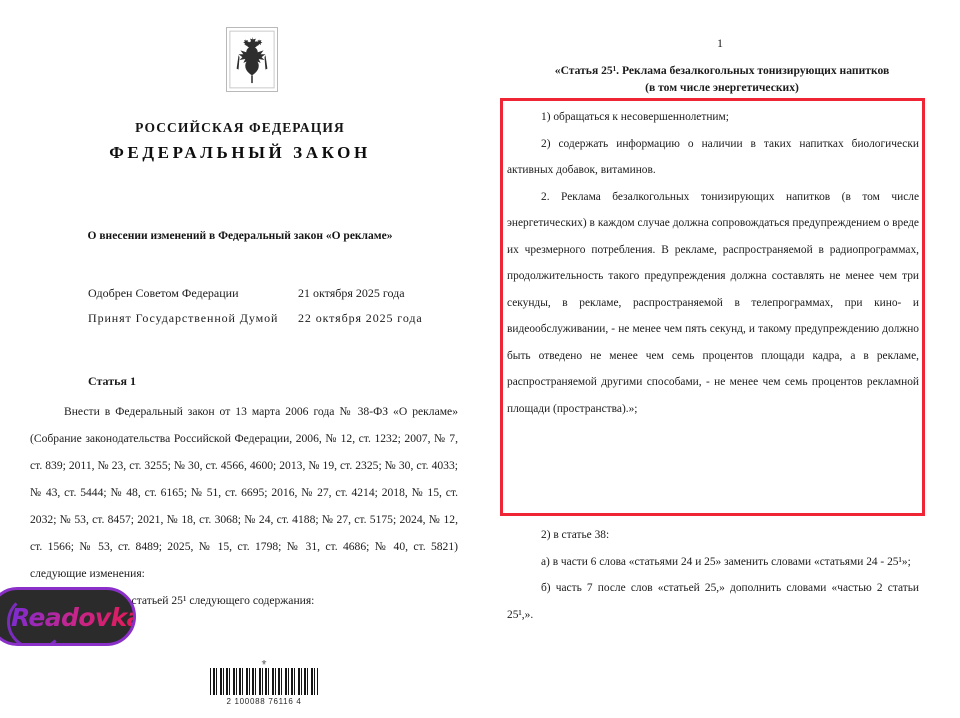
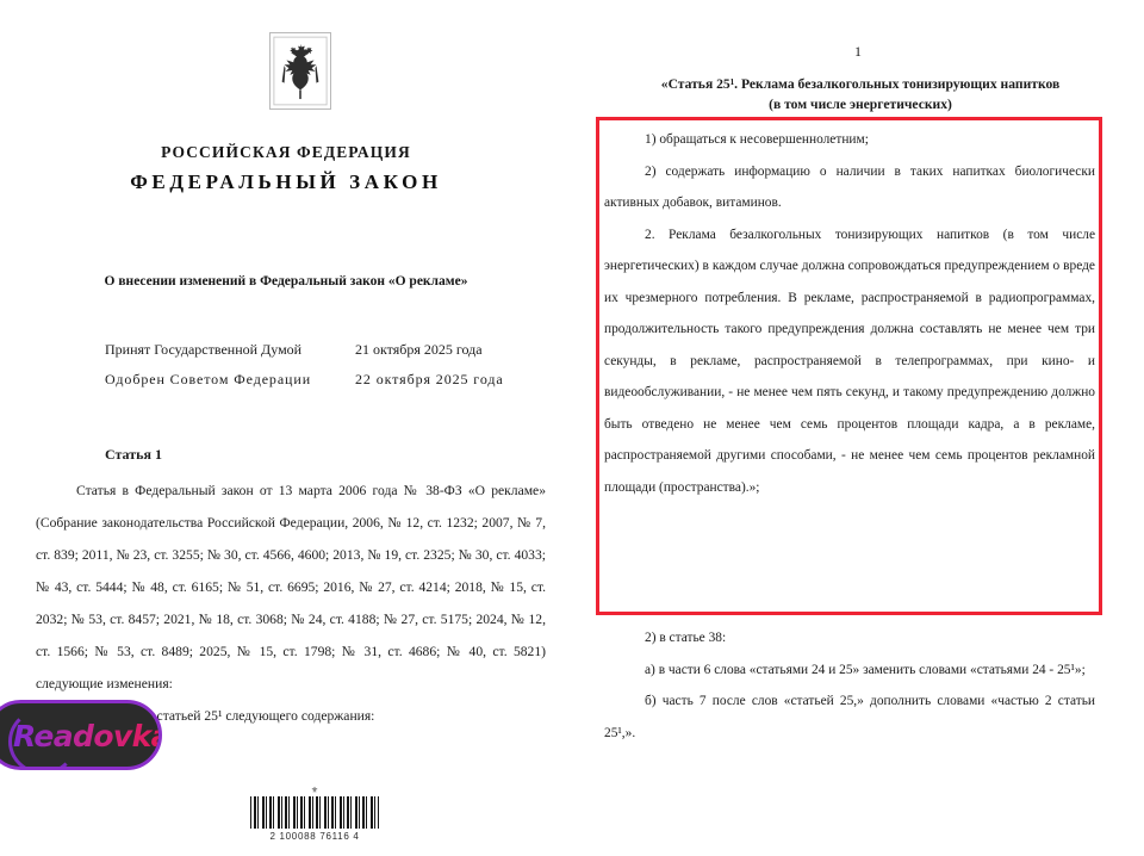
  РОССИЙСКАЯ ФЕДЕРАЦИЯ
  ФЕДЕРАЛЬНЫЙ ЗАКОН
  О внесении изменений в Федеральный закон «О рекламе»
- Одобрен Советом Федерации
+ Принят Государственной Думой
  21 октября 2025 года
- Принят Государственной Думой
+ Одобрен Советом Федерации
  22 октября 2025 года
  Статья 1
- Внести в Федеральный закон от 13 марта 2006 года № 38-ФЗ «О рекламе» (Собрание законодательства Российской Федерации, 2006, № 12, ст. 1232; 2007, № 7, ст. 839; 2011, № 23, ст. 3255; № 30, ст. 4566, 4600; 2013, № 19, ст. 2325; № 30, ст. 4033; № 43, ст. 5444; № 48, ст. 6165; № 51, ст. 6695; 2016, № 27, ст. 4214; 2018, № 15, ст. 2032; № 53, ст. 8457; 2021, № 18, ст. 3068; № 24, ст. 4188; № 27, ст. 5175; 2024, № 12, ст. 1566; № 53, ст. 8489; 2025, № 15, ст. 1798; № 31, ст. 4686; № 40, ст. 5821) следующие изменения:
+ Статья в Федеральный закон от 13 марта 2006 года № 38-ФЗ «О рекламе» (Собрание законодательства Российской Федерации, 2006, № 12, ст. 1232; 2007, № 7, ст. 839; 2011, № 23, ст. 3255; № 30, ст. 4566, 4600; 2013, № 19, ст. 2325; № 30, ст. 4033; № 43, ст. 5444; № 48, ст. 6165; № 51, ст. 6695; 2016, № 27, ст. 4214; 2018, № 15, ст. 2032; № 53, ст. 8457; 2021, № 18, ст. 3068; № 24, ст. 4188; № 27, ст. 5175; 2024, № 12, ст. 1566; № 53, ст. 8489; 2025, № 15, ст. 1798; № 31, ст. 4686; № 40, ст. 5821) следующие изменения:
  статьей 25¹ следующего содержания:
  ⚜
  2 100088 76116 4
  1
  «Статья 25¹. Реклама безалкогольных тонизирующих напитков
  (в том числе энергетических)
  1) обращаться к несовершеннолетним;
  2) содержать информацию о наличии в таких напитках биологически активных добавок, витаминов.
  2. Реклама безалкогольных тонизирующих напитков (в том числе энергетических) в каждом случае должна сопровождаться предупреждением о вреде их чрезмерного потребления. В рекламе, распространяемой в радиопрограммах, продолжительность такого предупреждения должна составлять не менее чем три секунды, в рекламе, распространяемой в телепрограммах, при кино- и видеообслуживании, - не менее чем пять секунд, и такому предупреждению должно быть отведено не менее чем семь процентов площади кадра, а в рекламе, распространяемой другими способами, - не менее чем семь процентов рекламной площади (пространства).»;
  2) в статье 38:
  а) в части 6 слова «статьями 24 и 25» заменить словами «статьями 24 - 25¹»;
  б) часть 7 после слов «статьей 25,» дополнить словами «частью 2 статьи 25¹,».
  Readovk
